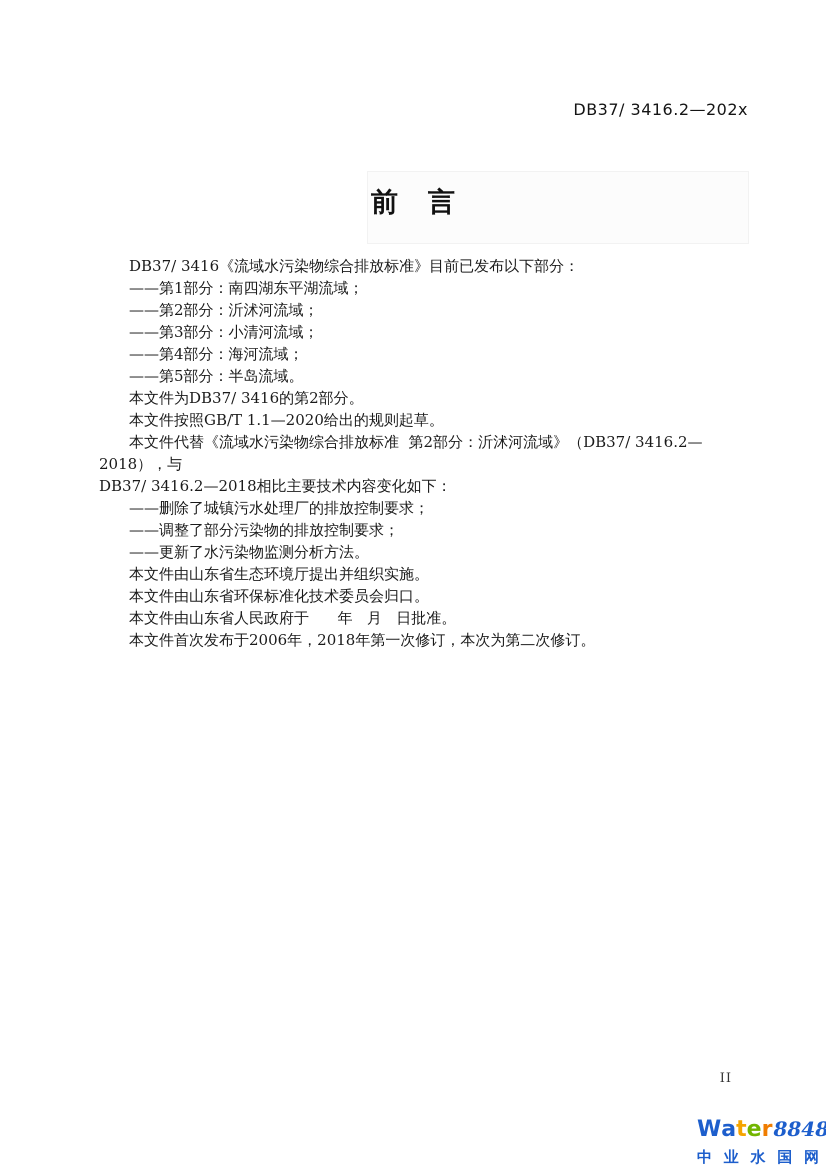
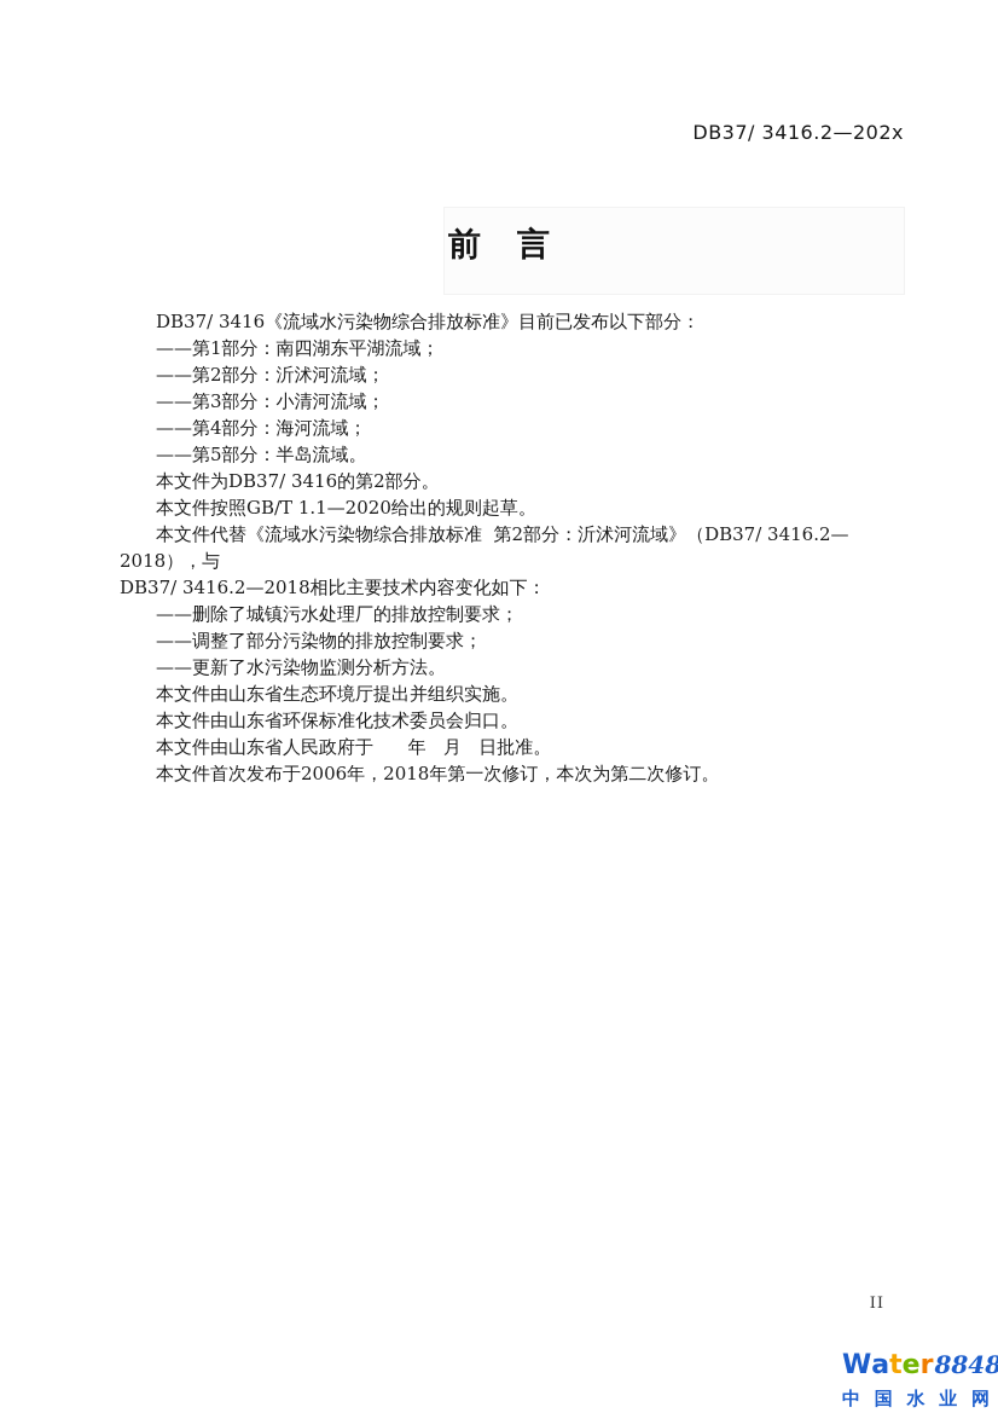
  DB37/ 3416.2—202x
  前
  言
  DB37/ 3416《流域水污染物综合排放标准》目前已发布以下部分：
  ——第1部分：南四湖东平湖流域；
  ——第2部分：沂沭河流域；
  ——第3部分：小清河流域；
  ——第4部分：海河流域；
  ——第5部分：半岛流域。
  本文件为DB37/ 3416的第2部分。
  本文件按照GB/T 1.1—2020给出的规则起草。
  本文件代替《流域水污染物综合排放标准 第2部分：沂沭河流域》（DB37/ 3416.2—2018），与
  DB37/ 3416.2—2018相比主要技术内容变化如下：
  ——删除了城镇污水处理厂的排放控制要求；
  ——调整了部分污染物的排放控制要求；
  ——更新了水污染物监测分析方法。
  本文件由山东省生态环境厅提出并组织实施。
  本文件由山东省环保标准化技术委员会归口。
  本文件由山东省人民政府于 年 月 日批准。
  本文件首次发布于2006年，2018年第一次修订，本次为第二次修订。
  II
  W
  a
  t
  e
  r
  8848
  中
- 业
+ 国
  水
- 国
+ 业
  网
